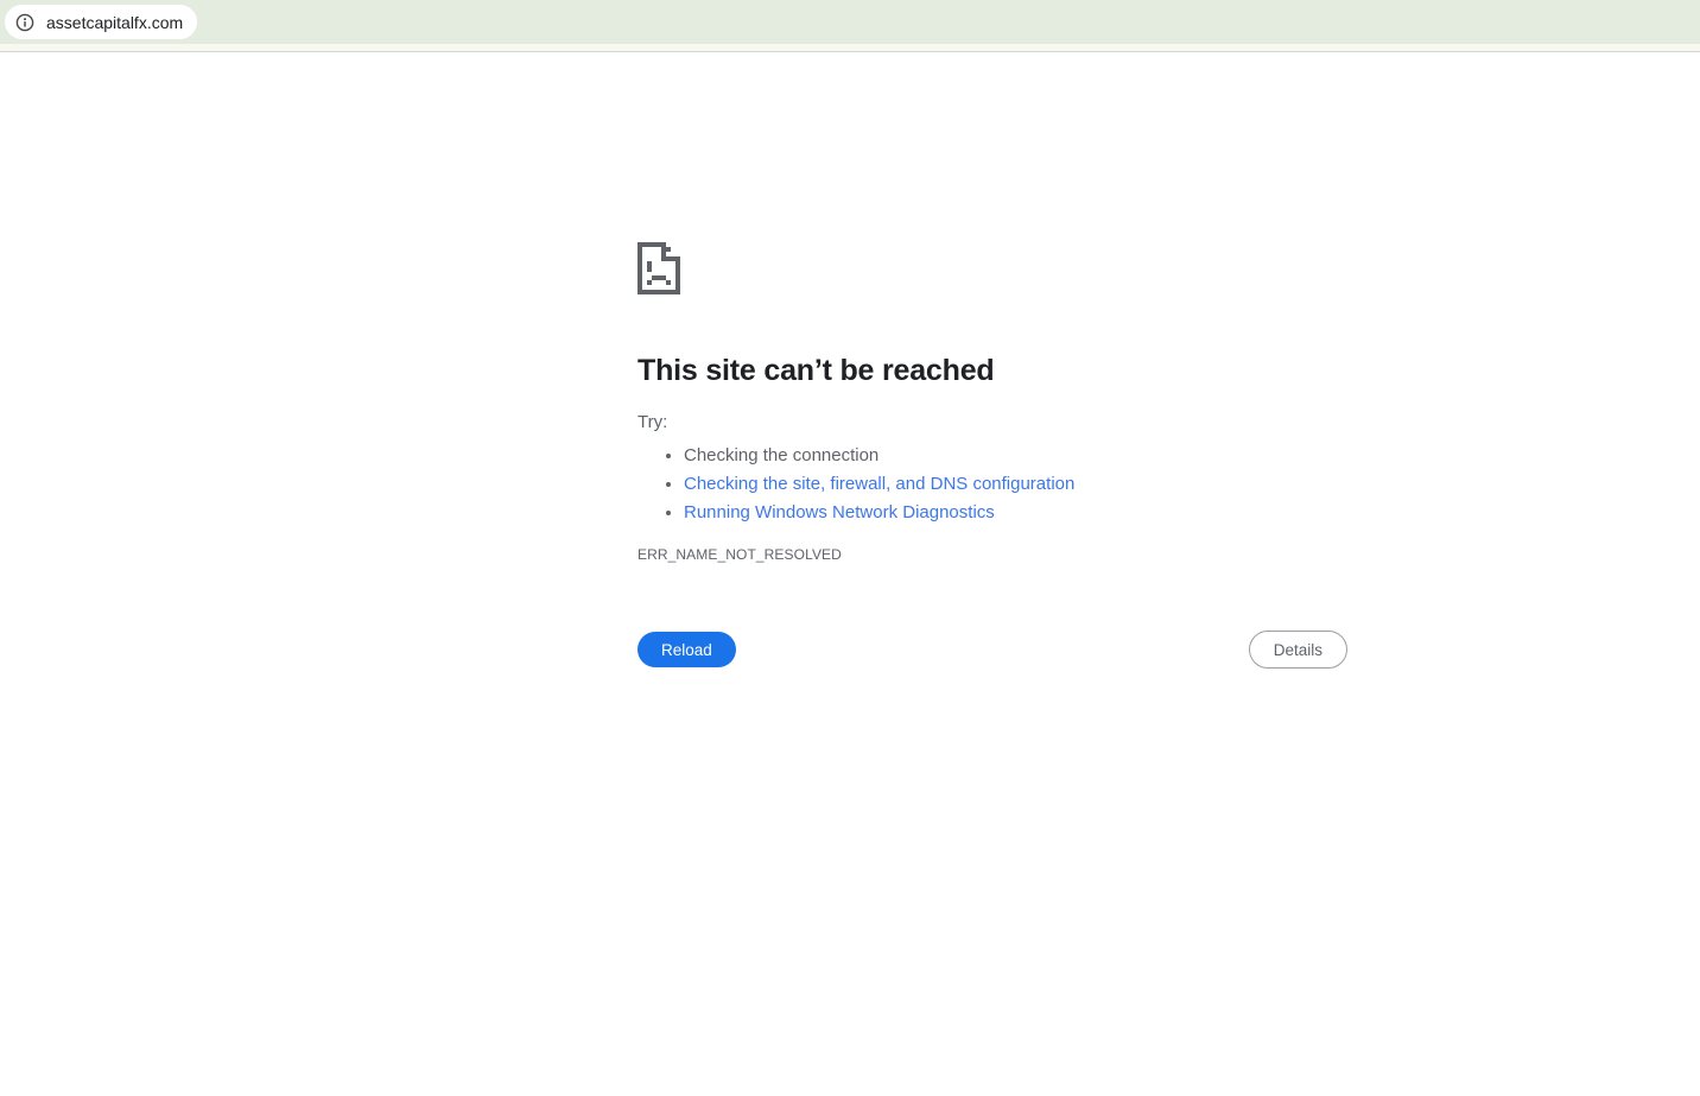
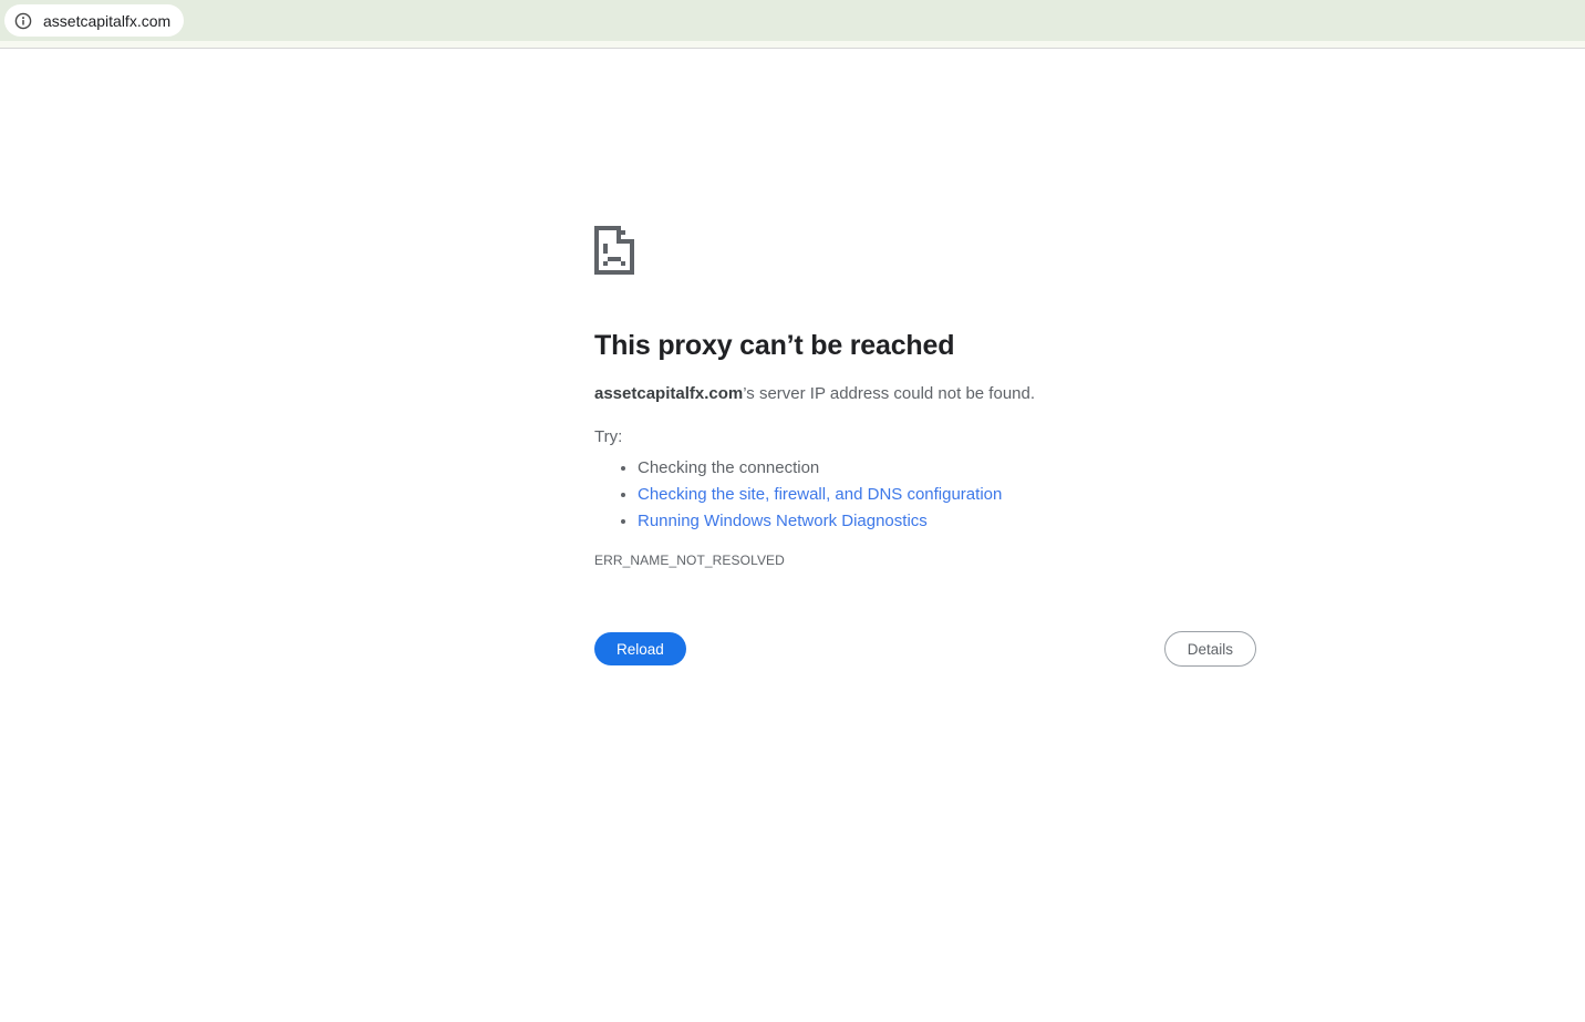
  assetcapitalfx.com
- This site can’t be reached
+ This proxy can’t be reached
+ assetcapitalfx.com’s server IP address could not be found.
  Try:
  Checking the connection
  Checking the site, firewall, and DNS configuration
  Running Windows Network Diagnostics
  ERR_NAME_NOT_RESOLVED
  Reload
  Details
